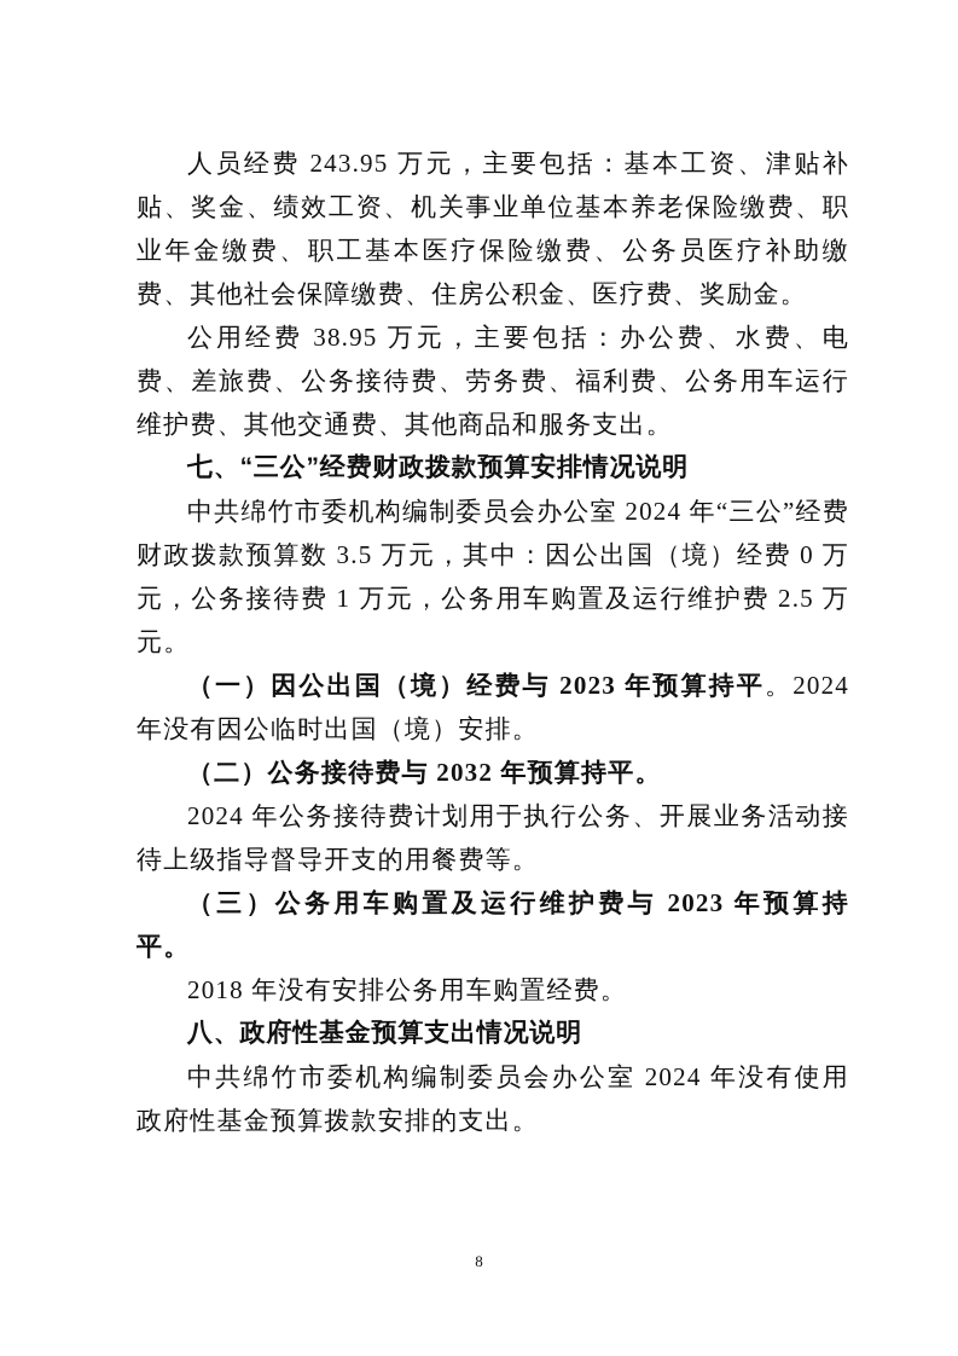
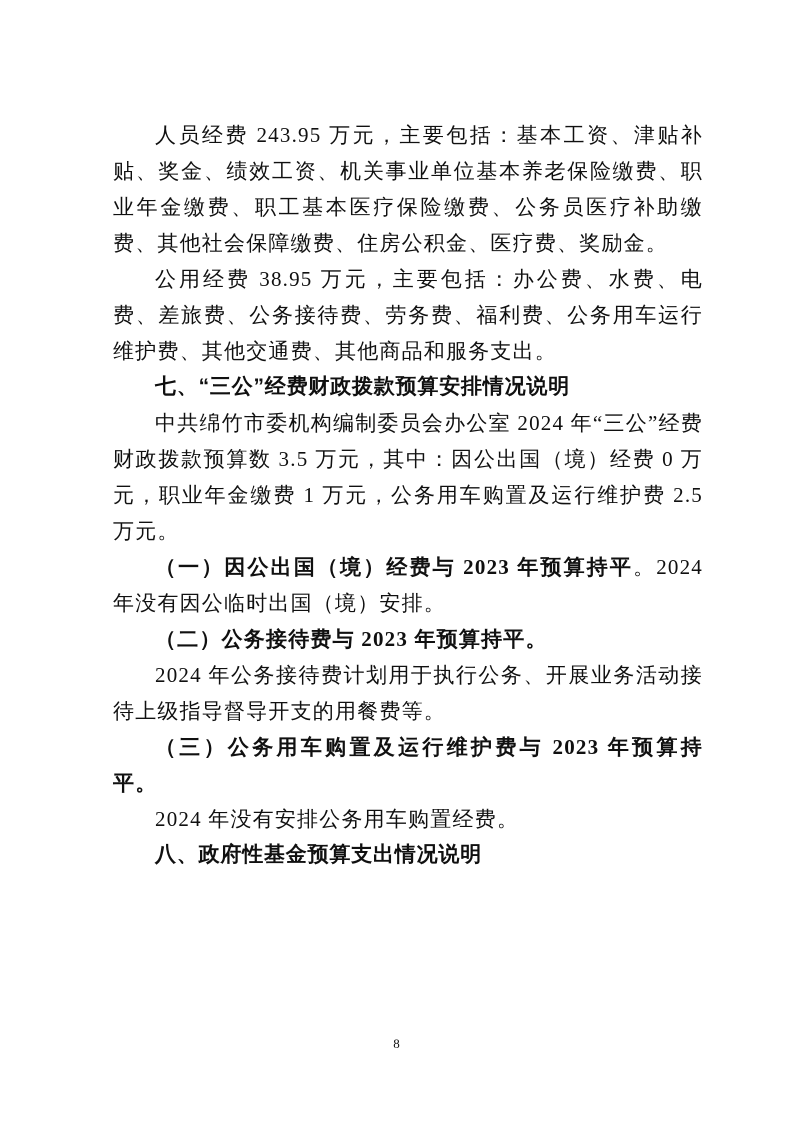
  人员经费 243.95 万元，主要包括：基本工资、津贴补贴、奖金、绩效工资、机关事业单位基本养老保险缴费、职业年金缴费、职工基本医疗保险缴费、公务员医疗补助缴费、其他社会保障缴费、住房公积金、医疗费、奖励金。
  公用经费 38.95 万元，主要包括：办公费、水费、电费、差旅费、公务接待费、劳务费、福利费、公务用车运行维护费、其他交通费、其他商品和服务支出。
  七、“三公”经费财政拨款预算安排情况说明
- 中共绵竹市委机构编制委员会办公室 2024 年“三公”经费财政拨款预算数 3.5 万元，其中：因公出国（境）经费 0 万元，公务接待费 1 万元，公务用车购置及运行维护费 2.5 万元。
+ 中共绵竹市委机构编制委员会办公室 2024 年“三公”经费财政拨款预算数 3.5 万元，其中：因公出国（境）经费 0 万元，职业年金缴费 1 万元，公务用车购置及运行维护费 2.5 万元。
  （一）因公出国（境）经费与 2023 年预算持平。2024 年没有因公临时出国（境）安排。
- （二）公务接待费与 2032 年预算持平。
+ （二）公务接待费与 2023 年预算持平。
  2024 年公务接待费计划用于执行公务、开展业务活动接待上级指导督导开支的用餐费等。
  （三）公务用车购置及运行维护费与 2023 年预算持平。
- 2018 年没有安排公务用车购置经费。
+ 2024 年没有安排公务用车购置经费。
  八、政府性基金预算支出情况说明
- 中共绵竹市委机构编制委员会办公室 2024 年没有使用政府性基金预算拨款安排的支出。
  8
